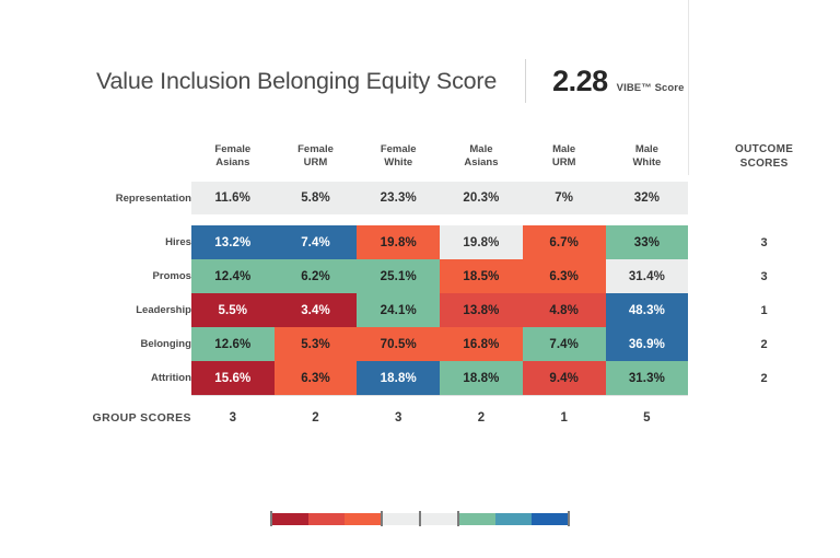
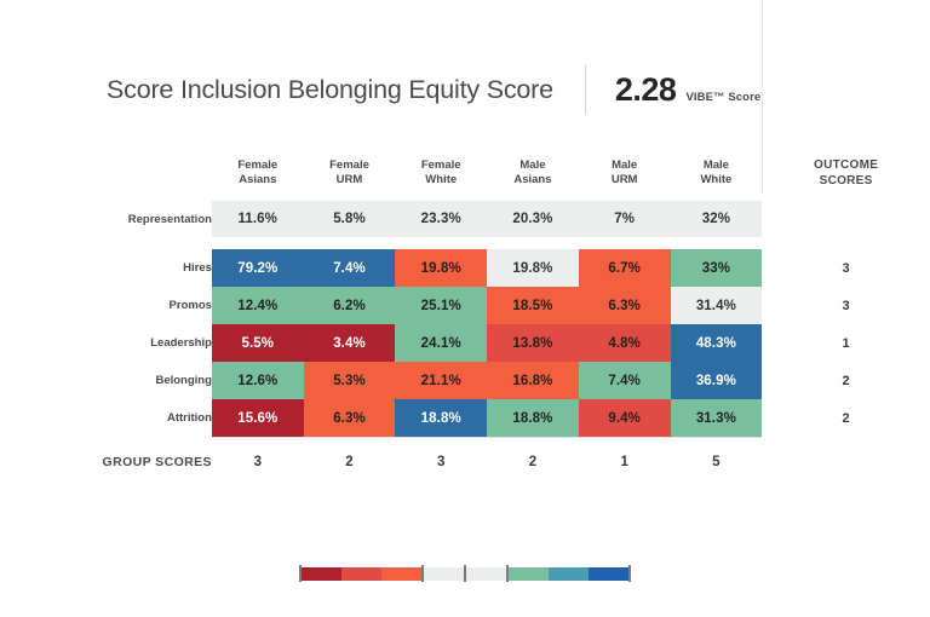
- Value Inclusion Belonging Equity Score
+ Score Inclusion Belonging Equity Score
  2.28
  VIBE™ Score
  	Female Asians	Female URM	Female White	Male Asians	Male URM	Male White	OUTCOME SCORES
  Representation	11.6%	5.8%	23.3%	20.3%	7%	32%
- Hires	13.2%	7.4%	19.8%	19.8%	6.7%	33%	3
+ Hires	79.2%	7.4%	19.8%	19.8%	6.7%	33%	3
  Promos	12.4%	6.2%	25.1%	18.5%	6.3%	31.4%	3
  Leadership	5.5%	3.4%	24.1%	13.8%	4.8%	48.3%	1
- Belonging	12.6%	5.3%	70.5%	16.8%	7.4%	36.9%	2
+ Belonging	12.6%	5.3%	21.1%	16.8%	7.4%	36.9%	2
  Attrition	15.6%	6.3%	18.8%	18.8%	9.4%	31.3%	2
  GROUP SCORES	3	2	3	2	1	5
